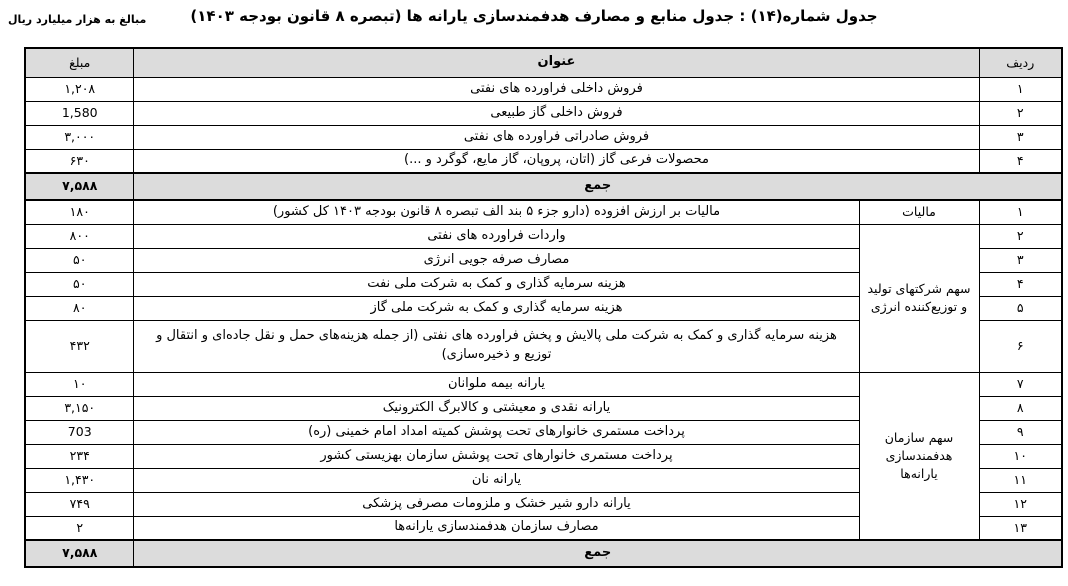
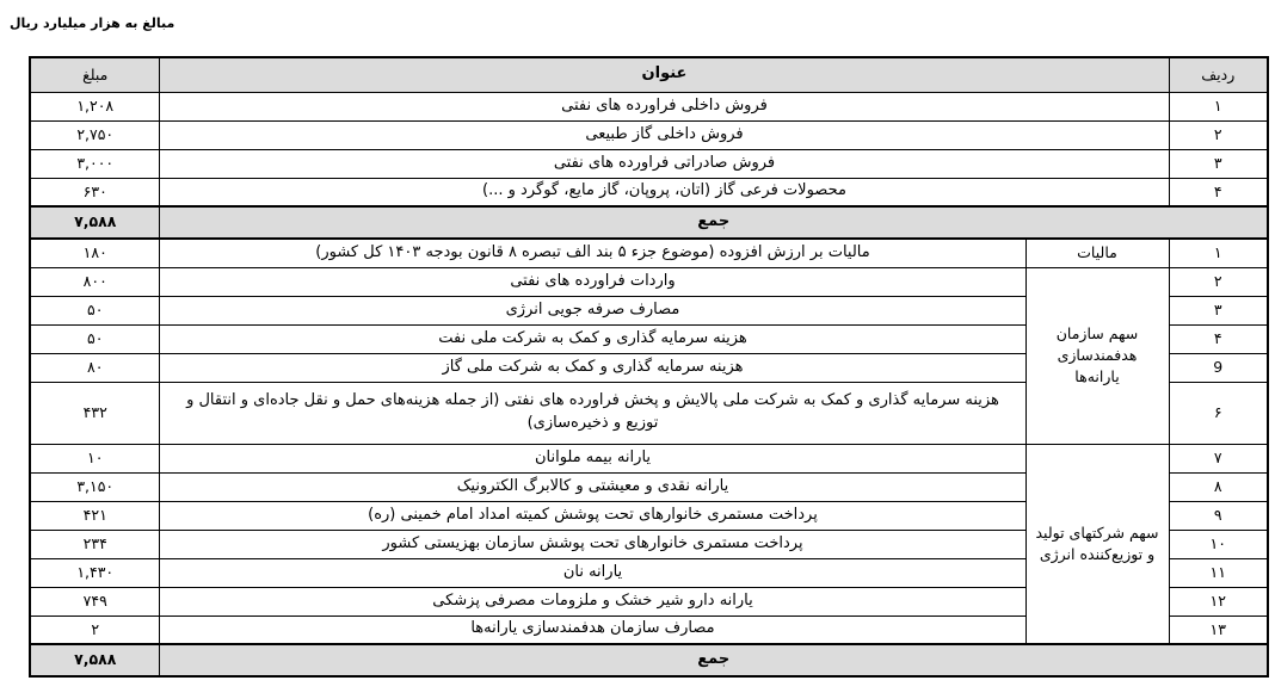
  مبالغ به هزار میلیارد ریال
- جدول شماره(۱۴) : جدول منابع و مصارف هدفمندسازی یارانه ها (تبصره ۸ قانون بودجه ۱۴۰۳)
  ردیف	عنوان	مبلغ
  ۱	فروش داخلی فراورده های نفتی	۱,۲۰۸
- ۲	فروش داخلی گاز طبیعی	1,580
+ ۲	فروش داخلی گاز طبیعی	۲,۷۵۰
  ۳	فروش صادراتی فراورده های نفتی	۳,۰۰۰
  ۴	محصولات فرعی گاز (اتان، پروپان، گاز مایع، گوگرد و ...)	۶۳۰
  جمع	۷,۵۸۸
- ۱	مالیات	مالیات بر ارزش افزوده (دارو جزء ۵ بند الف تبصره ۸ قانون بودجه ۱۴۰۳ کل کشور)	۱۸۰
+ ۱	مالیات	مالیات بر ارزش افزوده (موضوع جزء ۵ بند الف تبصره ۸ قانون بودجه ۱۴۰۳ کل کشور)	۱۸۰
- ۲	سهم شرکتهای تولید و توزیع‌کننده انرژی	واردات فراورده های نفتی	۸۰۰
+ ۲	سهم سازمان هدفمندسازی یارانه‌ها	واردات فراورده های نفتی	۸۰۰
  ۳	مصارف صرفه جویی انرژی	۵۰
  ۴	هزینه سرمایه گذاری و کمک به شرکت ملی نفت	۵۰
- ۵	هزینه سرمایه گذاری و کمک به شرکت ملی گاز	۸۰
+ 9	هزینه سرمایه گذاری و کمک به شرکت ملی گاز	۸۰
  ۶	هزینه سرمایه گذاری و کمک به شرکت ملی پالایش و پخش فراورده های نفتی (از جمله هزینه‌های حمل و نقل جادهای و انتقال و توزیع و ذخیره‌سازی)	۴۳۲
- ۷	سهم سازمان هدفمندسازی یارانه‌ها	یارانه بیمه ملوانان	۱۰
+ ۷	سهم شرکتهای تولید و توزیع‌کننده انرژی	یارانه بیمه ملوانان	۱۰
  ۸	یارانه نقدی و معیشتی و کالابرگ الکترونیک	۳,۱۵۰
- ۹	پرداخت مستمری خانوارهای تحت پوشش کمیته امداد امام خمینی (ره)	703
+ ۹	پرداخت مستمری خانوارهای تحت پوشش کمیته امداد امام خمینی (ره)	۴۲۱
  ۱۰	پرداخت مستمری خانوارهای تحت پوشش سازمان بهزیستی کشور	۲۳۴
  ۱۱	یارانه نان	۱,۴۳۰
  ۱۲	یارانه دارو شیر خشک و ملزومات مصرفی پزشکی	۷۴۹
  ۱۳	مصارف سازمان هدفمندسازی یارانه‌ها	۲
  جمع	۷,۵۸۸
